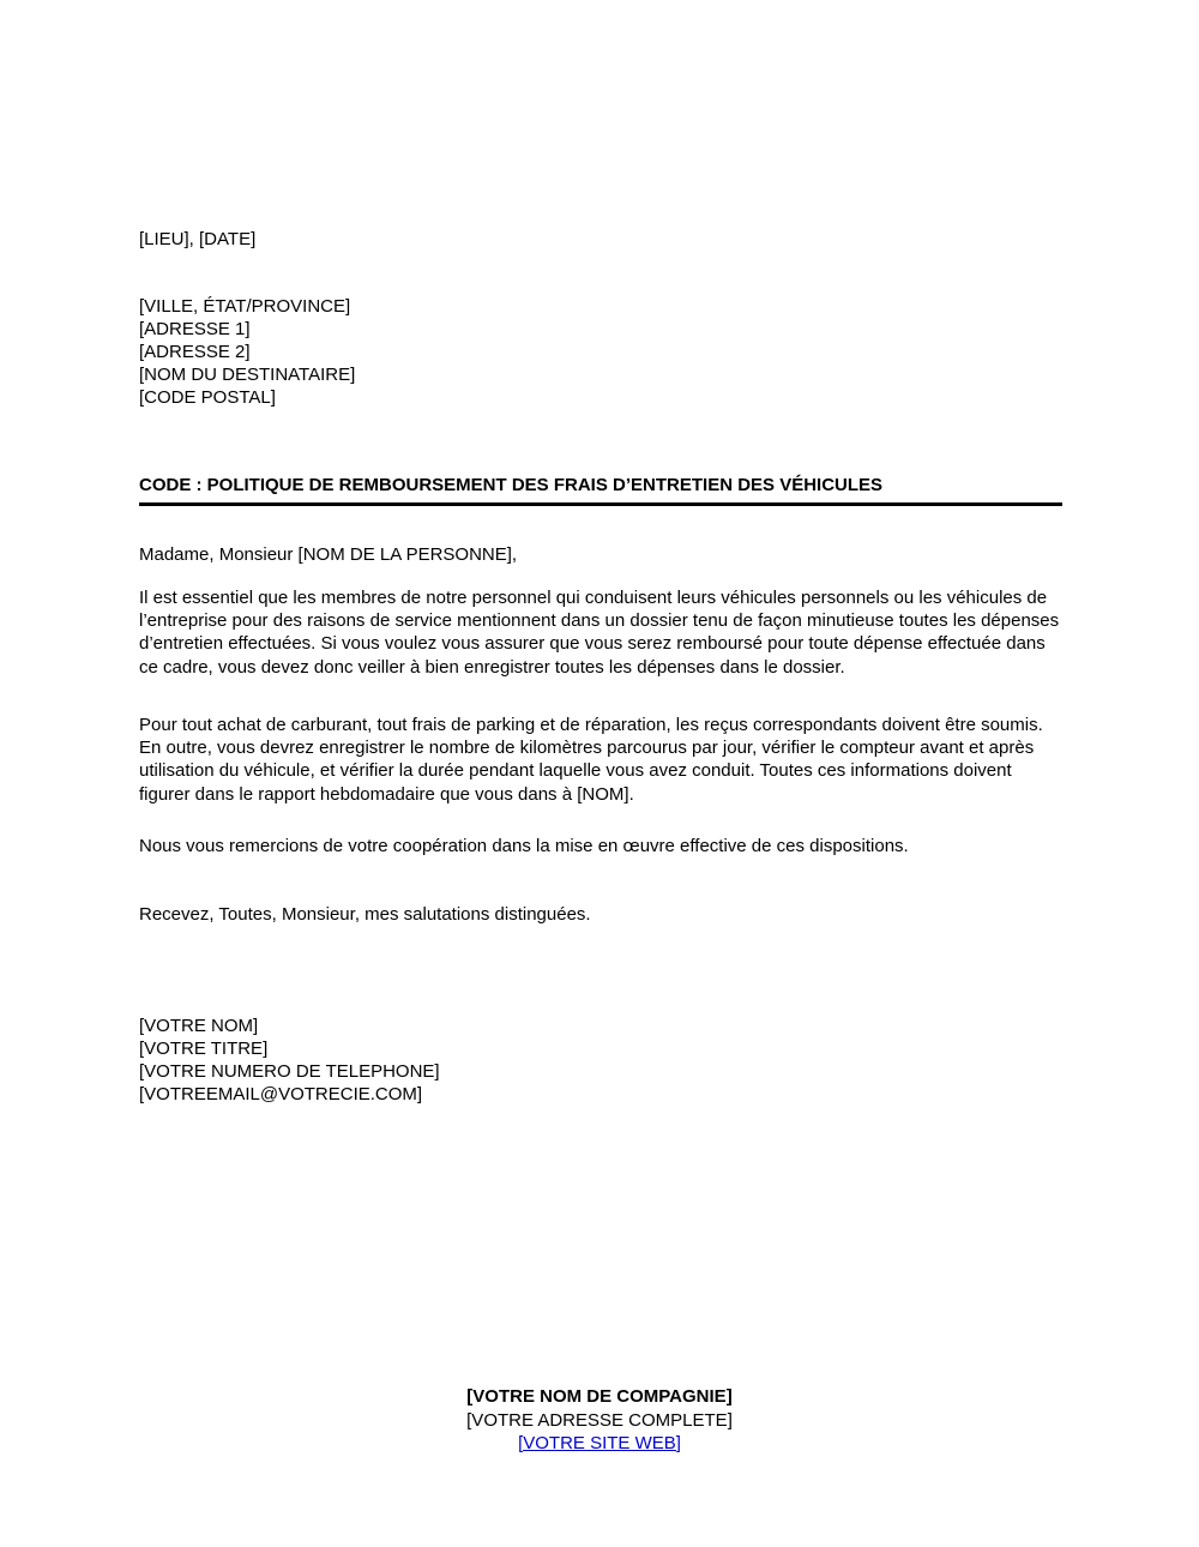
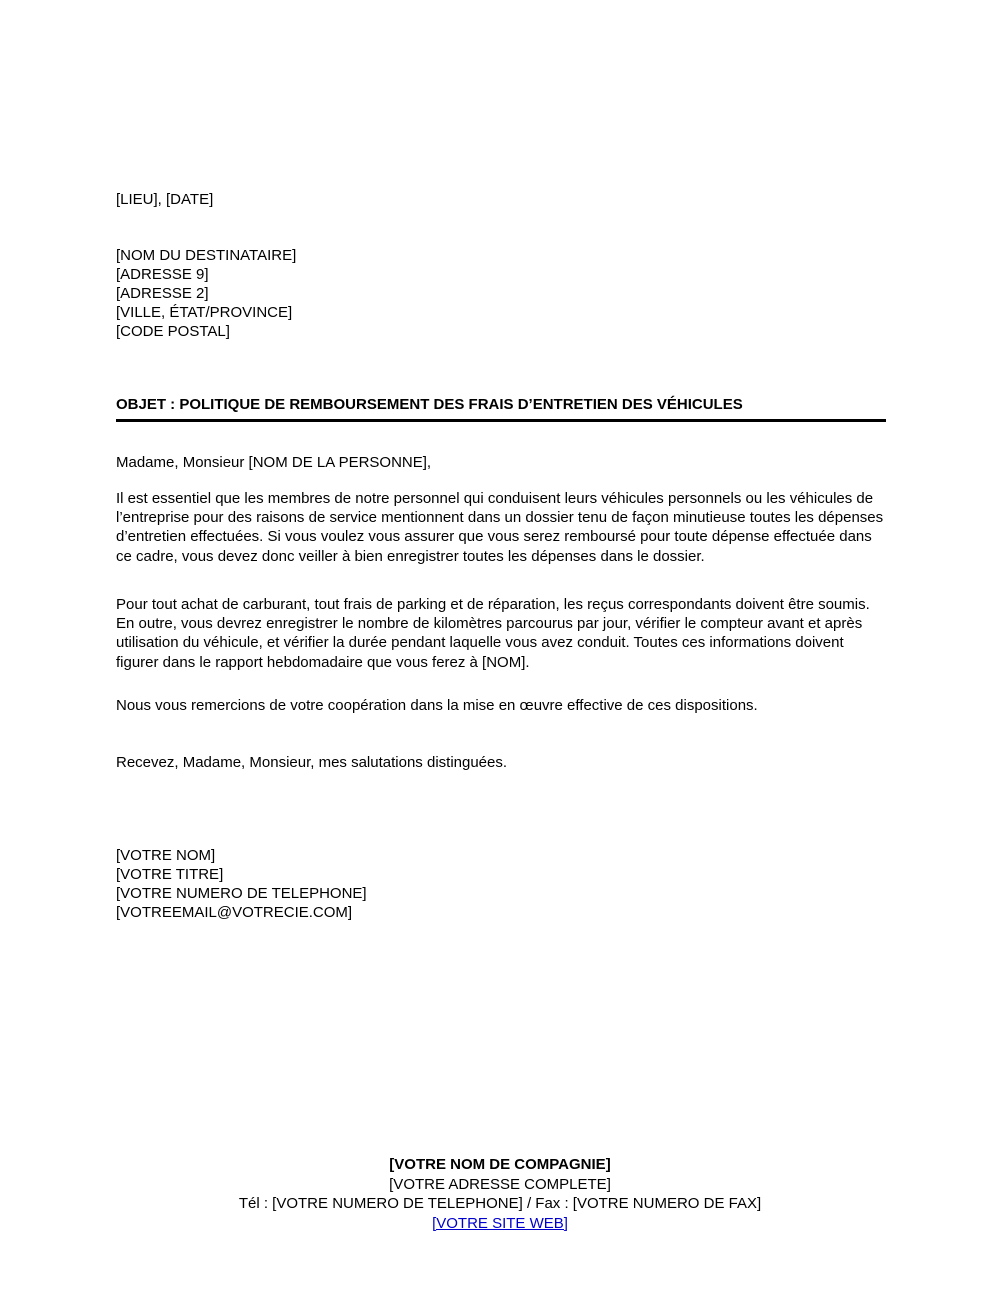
  [LIEU], [DATE]
- [VILLE, ÉTAT/PROVINCE]
+ [NOM DU DESTINATAIRE]
- [ADRESSE 1]
+ [ADRESSE 9]
  [ADRESSE 2]
- [NOM DU DESTINATAIRE]
+ [VILLE, ÉTAT/PROVINCE]
  [CODE POSTAL]
- CODE : POLITIQUE DE REMBOURSEMENT DES FRAIS D’ENTRETIEN DES VÉHICULES
+ OBJET : POLITIQUE DE REMBOURSEMENT DES FRAIS D’ENTRETIEN DES VÉHICULES
  Madame, Monsieur [NOM DE LA PERSONNE],
  Il est essentiel que les membres de notre personnel qui conduisent leurs véhicules personnels ou les véhicules de l’entreprise pour des raisons de service mentionnent dans un dossier tenu de façon minutieuse toutes les dépenses d’entretien effectuées. Si vous voulez vous assurer que vous serez remboursé pour toute dépense effectuée dans ce cadre, vous devez donc veiller à bien enregistrer toutes les dépenses dans le dossier.
- Pour tout achat de carburant, tout frais de parking et de réparation, les reçus correspondants doivent être soumis. En outre, vous devrez enregistrer le nombre de kilomètres parcourus par jour, vérifier le compteur avant et après utilisation du véhicule, et vérifier la durée pendant laquelle vous avez conduit. Toutes ces informations doivent figurer dans le rapport hebdomadaire que vous dans à [NOM].
+ Pour tout achat de carburant, tout frais de parking et de réparation, les reçus correspondants doivent être soumis. En outre, vous devrez enregistrer le nombre de kilomètres parcourus par jour, vérifier le compteur avant et après utilisation du véhicule, et vérifier la durée pendant laquelle vous avez conduit. Toutes ces informations doivent figurer dans le rapport hebdomadaire que vous ferez à [NOM].
  Nous vous remercions de votre coopération dans la mise en œuvre effective de ces dispositions.
- Recevez, Toutes, Monsieur, mes salutations distinguées.
+ Recevez, Madame, Monsieur, mes salutations distinguées.
  [VOTRE NOM]
  [VOTRE TITRE]
  [VOTRE NUMERO DE TELEPHONE]
  [VOTREEMAIL@VOTRECIE.COM]
  [VOTRE NOM DE COMPAGNIE]
  [VOTRE ADRESSE COMPLETE]
+ Tél : [VOTRE NUMERO DE TELEPHONE] / Fax : [VOTRE NUMERO DE FAX]
  [VOTRE SITE WEB]
